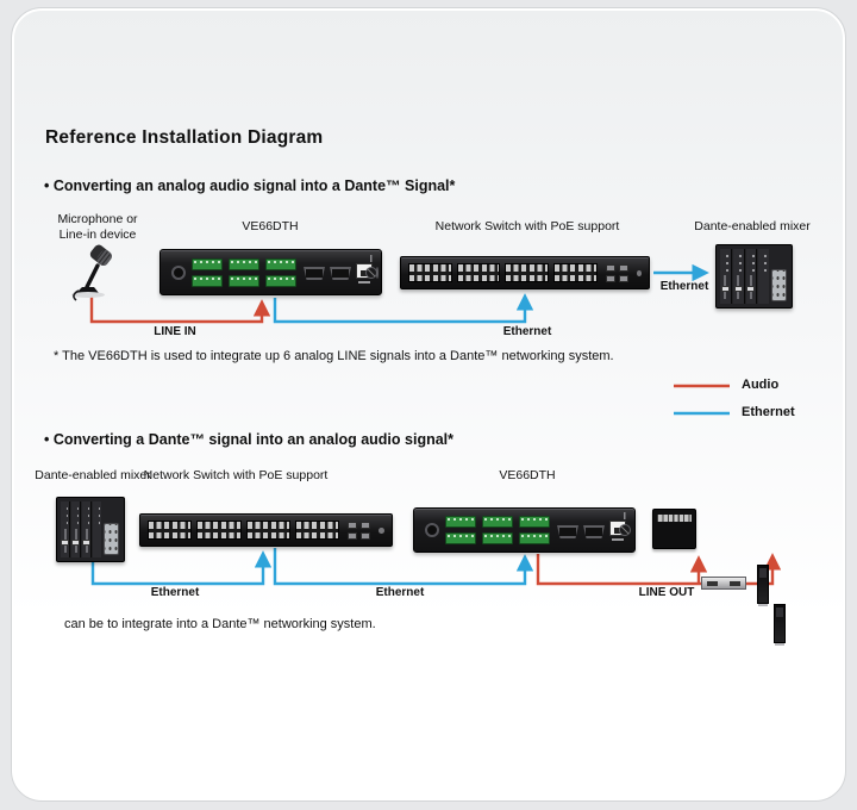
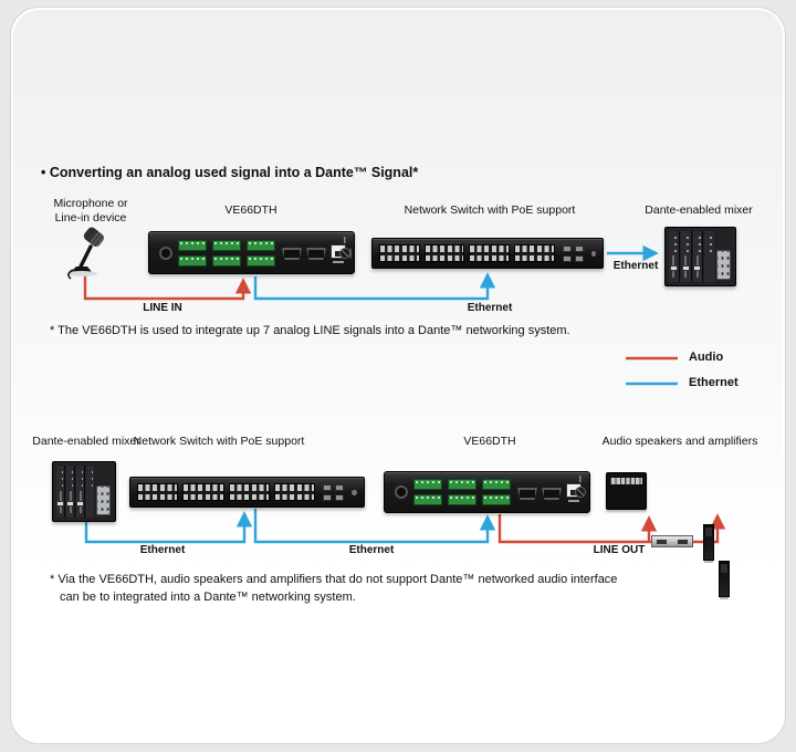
- Reference Installation Diagram
- • Converting an analog audio signal into a Dante™ Signal*
+ • Converting an analog used signal into a Dante™ Signal*
  Microphone or
  Line-in device
  VE66DTH
  Network Switch with PoE support
  Dante-enabled mixer
  LINE IN
  Ethernet
  Ethernet
- * The VE66DTH is used to integrate up 6 analog LINE signals into a Dante™ networking system.
+ * The VE66DTH is used to integrate up 7 analog LINE signals into a Dante™ networking system.
  Audio
  Ethernet
- • Converting a Dante™ signal into an analog audio signal*
  Dante-enabled mixer
  Network Switch with PoE support
  VE66DTH
+ Audio speakers and amplifiers
  Ethernet
  Ethernet
  LINE OUT
+ * Via the VE66DTH, audio speakers and amplifiers that do not support Dante™ networked audio interface
- can be to integrate into a Dante™ networking system.
+ can be to integrated into a Dante™ networking system.
